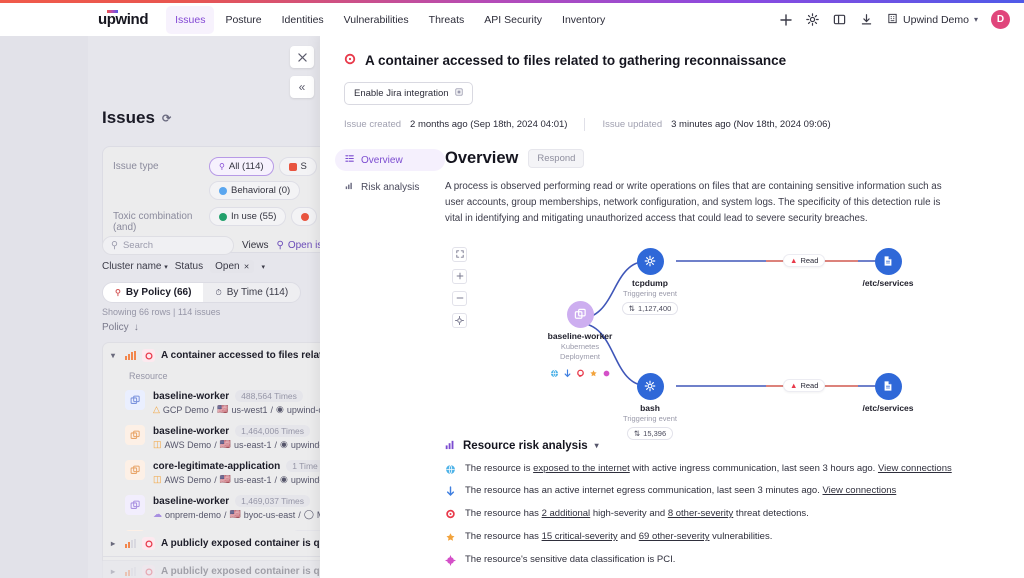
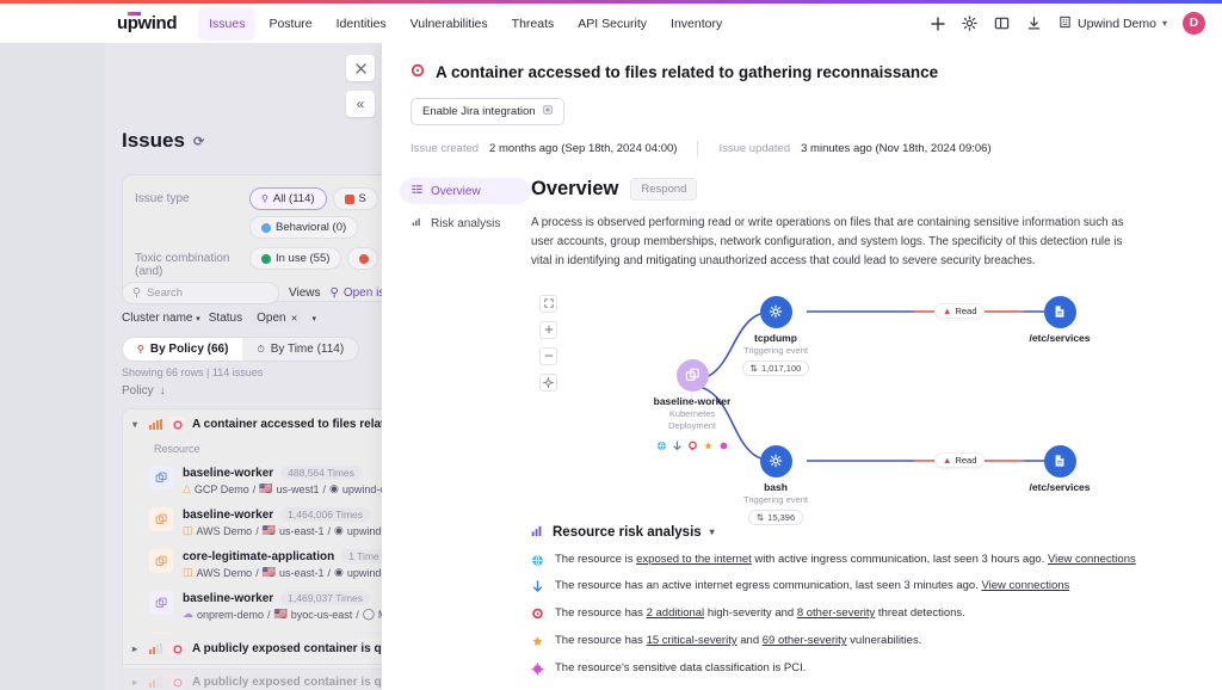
  upwind
  Issues
  Posture
  Identities
  Vulnerabilities
  Threats
  API Security
  Inventory
  Upwind Demo
  ▾
  D
  «
  Issues
  ⟳
  Issue type
  ⚲
  All (114)
  S
  Behavioral (0)
  Toxic combination (and)
  In use (55)
  ⚲
  Search
  Views
  ⚲
  Cluster name
  Status
  Open
  ⚲
  By Policy (66)
  ⏱
  By Time (114)
  Showing 66 rows | 114 issues
  Policy
  ↓
  ▾
  A container accessed to files rela
  Resource
  baseline-worker
  488,564 Times
  △
  GCP Demo
  /
  🇺🇸
  us-west1
  /
  ◉
  baseline-worker
  1,464,006 Times
  ◫
  AWS Demo
  /
  🇺🇸
  us-east-1
  /
  ◉
  core-legitimate-application
  1 Time
  ◫
  AWS Demo
  /
  🇺🇸
  us-east-1
  /
  ◉
  baseline-worker
  1,469,037 Times
  ☁
  onprem-demo
  /
  🇺🇸
  byoc-us-east
  /
  ◯
  ▸
  A publicly exposed container is q
  ▸
  A publicly exposed container is q
  A container accessed to files related to gathering reconnaissance
  Enable Jira integration
  Issue created
- 2 months ago (Sep 18th, 2024 04:01)
+ 2 months ago (Sep 18th, 2024 04:00)
  Issue updated
  3 minutes ago (Nov 18th, 2024 09:06)
  Overview
  Risk analysis
  Overview
  Respond
  A process is observed performing read or write operations on files that are containing sensitive information such as user accounts, group memberships, network configuration, and system logs. The specificity of this detection rule is vital in identifying and mitigating unauthorized access that could lead to severe security breaches.
  baseline-worker
  Kubernetes
  Deployment
  tcpdump
  Triggering event
  ⇅
- 1,127,400
+ 1,017,100
  bash
  Triggering event
  ⇅
  15,396
  ▲
  Read
  ▲
  Read
  /etc/services
  /etc/services
  Resource risk analysis
  ▾
  The resource is exposed to the internet with active ingress communication, last seen 3 hours ago. View connections
  The resource has an active internet egress communication, last seen 3 minutes ago. View connections
  The resource has 2 additional high-severity and 8 other-severity threat detections.
  The resource has 15 critical-severity and 69 other-severity vulnerabilities.
  The resource's sensitive data classification is PCI.
